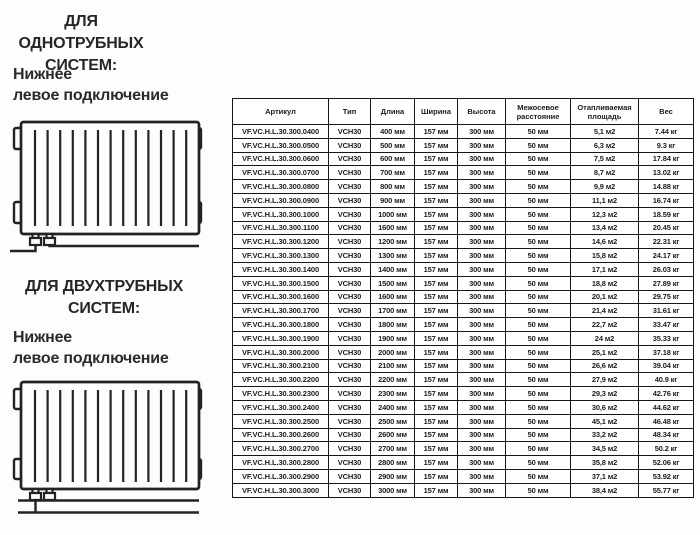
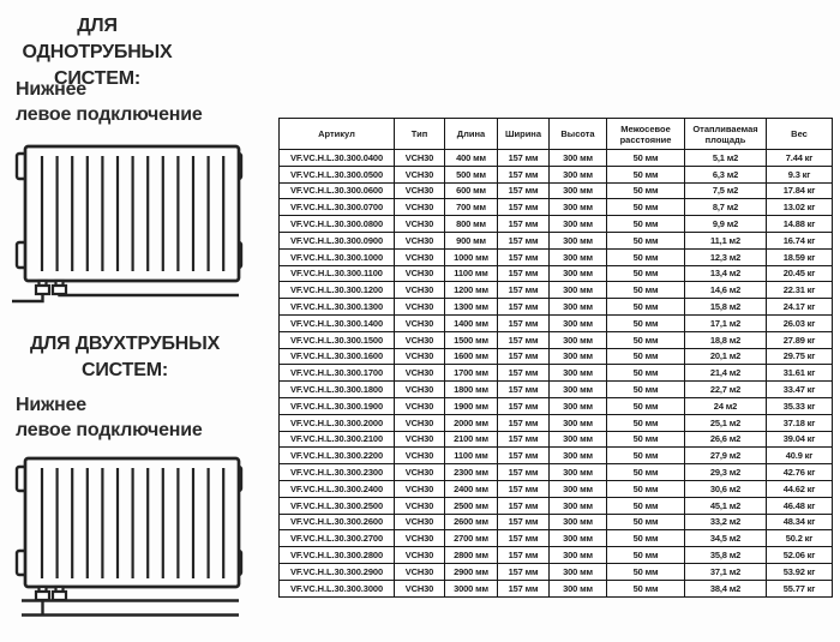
  ДЛЯ ОДНОТРУБНЫХ
  СИСТЕМ:
  Нижнее
  левое подключение
  ДЛЯ ДВУХТРУБНЫХ
  СИСТЕМ:
  Нижнее
  левое подключение
  Артикул	Тип	Длина	Ширина	Высота	Межосевое расстояние	Отапливаемая площадь	Вес
  VF.VC.H.L.30.300.0400	VCH30	400 мм	157 мм	300 мм	50 мм	5,1 м2	7.44 кг
  VF.VC.H.L.30.300.0500	VCH30	500 мм	157 мм	300 мм	50 мм	6,3 м2	9.3 кг
  VF.VC.H.L.30.300.0600	VCH30	600 мм	157 мм	300 мм	50 мм	7,5 м2	17.84 кг
  VF.VC.H.L.30.300.0700	VCH30	700 мм	157 мм	300 мм	50 мм	8,7 м2	13.02 кг
  VF.VC.H.L.30.300.0800	VCH30	800 мм	157 мм	300 мм	50 мм	9,9 м2	14.88 кг
  VF.VC.H.L.30.300.0900	VCH30	900 мм	157 мм	300 мм	50 мм	11,1 м2	16.74 кг
  VF.VC.H.L.30.300.1000	VCH30	1000 мм	157 мм	300 мм	50 мм	12,3 м2	18.59 кг
- VF.VC.H.L.30.300.1100	VCH30	1600 мм	157 мм	300 мм	50 мм	13,4 м2	20.45 кг
+ VF.VC.H.L.30.300.1100	VCH30	1100 мм	157 мм	300 мм	50 мм	13,4 м2	20.45 кг
  VF.VC.H.L.30.300.1200	VCH30	1200 мм	157 мм	300 мм	50 мм	14,6 м2	22.31 кг
  VF.VC.H.L.30.300.1300	VCH30	1300 мм	157 мм	300 мм	50 мм	15,8 м2	24.17 кг
  VF.VC.H.L.30.300.1400	VCH30	1400 мм	157 мм	300 мм	50 мм	17,1 м2	26.03 кг
  VF.VC.H.L.30.300.1500	VCH30	1500 мм	157 мм	300 мм	50 мм	18,8 м2	27.89 кг
  VF.VC.H.L.30.300.1600	VCH30	1600 мм	157 мм	300 мм	50 мм	20,1 м2	29.75 кг
  VF.VC.H.L.30.300.1700	VCH30	1700 мм	157 мм	300 мм	50 мм	21,4 м2	31.61 кг
  VF.VC.H.L.30.300.1800	VCH30	1800 мм	157 мм	300 мм	50 мм	22,7 м2	33.47 кг
  VF.VC.H.L.30.300.1900	VCH30	1900 мм	157 мм	300 мм	50 мм	24 м2	35.33 кг
  VF.VC.H.L.30.300.2000	VCH30	2000 мм	157 мм	300 мм	50 мм	25,1 м2	37.18 кг
  VF.VC.H.L.30.300.2100	VCH30	2100 мм	157 мм	300 мм	50 мм	26,6 м2	39.04 кг
- VF.VC.H.L.30.300.2200	VCH30	2200 мм	157 мм	300 мм	50 мм	27,9 м2	40.9 кг
+ VF.VC.H.L.30.300.2200	VCH30	1100 мм	157 мм	300 мм	50 мм	27,9 м2	40.9 кг
  VF.VC.H.L.30.300.2300	VCH30	2300 мм	157 мм	300 мм	50 мм	29,3 м2	42.76 кг
  VF.VC.H.L.30.300.2400	VCH30	2400 мм	157 мм	300 мм	50 мм	30,6 м2	44.62 кг
  VF.VC.H.L.30.300.2500	VCH30	2500 мм	157 мм	300 мм	50 мм	45,1 м2	46.48 кг
  VF.VC.H.L.30.300.2600	VCH30	2600 мм	157 мм	300 мм	50 мм	33,2 м2	48.34 кг
  VF.VC.H.L.30.300.2700	VCH30	2700 мм	157 мм	300 мм	50 мм	34,5 м2	50.2 кг
  VF.VC.H.L.30.300.2800	VCH30	2800 мм	157 мм	300 мм	50 мм	35,8 м2	52.06 кг
  VF.VC.H.L.30.300.2900	VCH30	2900 мм	157 мм	300 мм	50 мм	37,1 м2	53.92 кг
  VF.VC.H.L.30.300.3000	VCH30	3000 мм	157 мм	300 мм	50 мм	38,4 м2	55.77 кг
